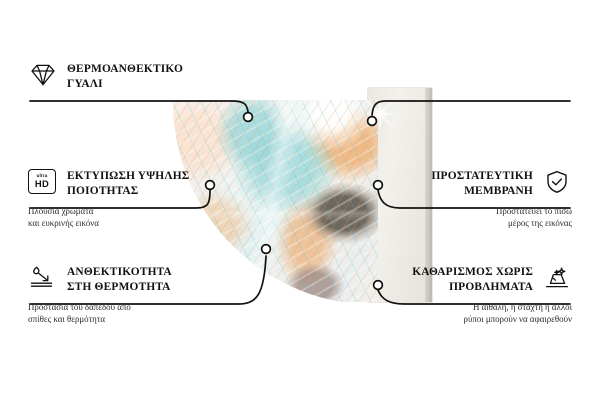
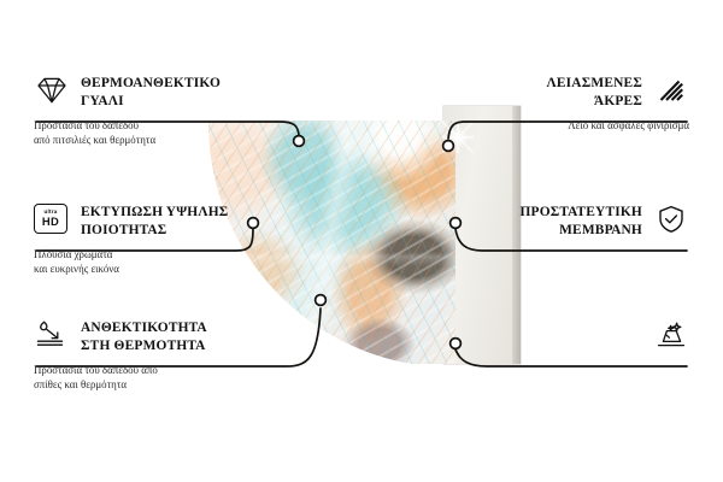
  ΘΕΡΜΟΑΝΘΕΚΤΙΚΟ
  ΓΥΑΛΙ
+ Προστασία του δαπέδου
+ από πιτσιλιές και θερμότητα
  HD
  ΕΚΤΥΠΩΣΗ ΥΨΗΛΗΣ
  ΠΟΙΟΤΗΤΑΣ
  Πλούσια χρώματα
  και ευκρινής εικόνα
  ΑΝΘΕΚΤΙΚΟΤΗΤΑ
  ΣΤΗ ΘΕΡΜΟΤΗΤΑ
  Προστασία του δαπέδου από
  σπίθες και θερμότητα
+ ΛΕΙΑΣΜΕΝΕΣ
+ ΆΚΡΕΣ
+ Λείο και ασφαλές φινίρισμα
  ΠΡΟΣΤΑΤΕΥΤΙΚΗ
  ΜΕΜΒΡΑΝΗ
- Προστατεύει το πίσω
- μέρος της εικόνας
- ΚΑΘΑΡΙΣΜΟΣ ΧΩΡΙΣ
- ΠΡΟΒΛΗΜΑΤΑ
- Η αιθάλη, η στάχτη ή άλλοι
- ρύποι μπορούν να αφαιρεθούν
